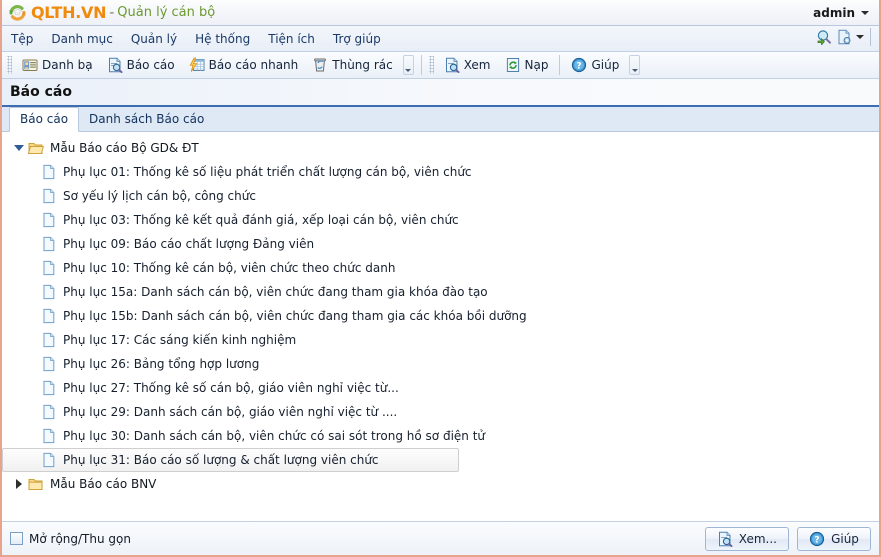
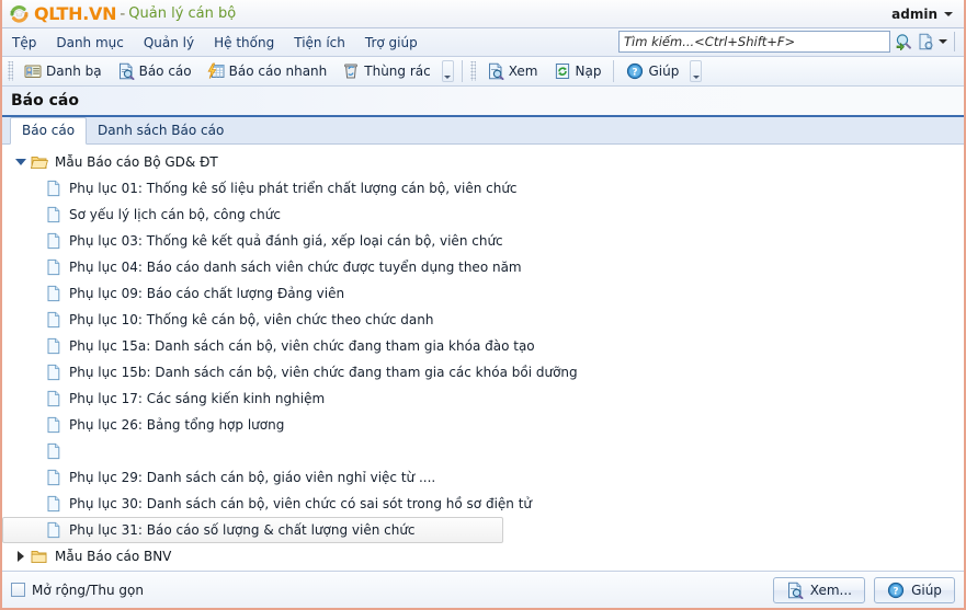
  QLTH.VN
  -
  Quản lý cán bộ
  admin
  Tệp
  Danh mục
  Quản lý
  Hệ thống
  Tiện ích
  Trợ giúp
+ Tìm kiếm...<Ctrl+Shift+F>
  Danh bạ
  Báo cáo
  Báo cáo nhanh
  Thùng rác
  Xem
  Nạp
  ?
  Giúp
  Báo cáo
  Báo cáo
  Danh sách Báo cáo
  Mẫu Báo cáo Bộ GD& ĐT
  Phụ lục 01: Thống kê số liệu phát triển chất lượng cán bộ, viên chức
  Sơ yếu lý lịch cán bộ, công chức
  Phụ lục 03: Thống kê kết quả đánh giá, xếp loại cán bộ, viên chức
+ Phụ lục 04: Báo cáo danh sách viên chức được tuyển dụng theo năm
  Phụ lục 09: Báo cáo chất lượng Đảng viên
  Phụ lục 10: Thống kê cán bộ, viên chức theo chức danh
  Phụ lục 15a: Danh sách cán bộ, viên chức đang tham gia khóa đào tạo
  Phụ lục 15b: Danh sách cán bộ, viên chức đang tham gia các khóa bồi dưỡng
  Phụ lục 17: Các sáng kiến kinh nghiệm
  Phụ lục 26: Bảng tổng hợp lương
- Phụ lục 27: Thống kê số cán bộ, giáo viên nghỉ việc từ...
  Phụ lục 29: Danh sách cán bộ, giáo viên nghỉ việc từ ....
  Phụ lục 30: Danh sách cán bộ, viên chức có sai sót trong hồ sơ điện tử
  Phụ lục 31: Báo cáo số lượng & chất lượng viên chức
  Mẫu Báo cáo BNV
  Mở rộng/Thu gọn
  Xem...
  ?
  Giúp
